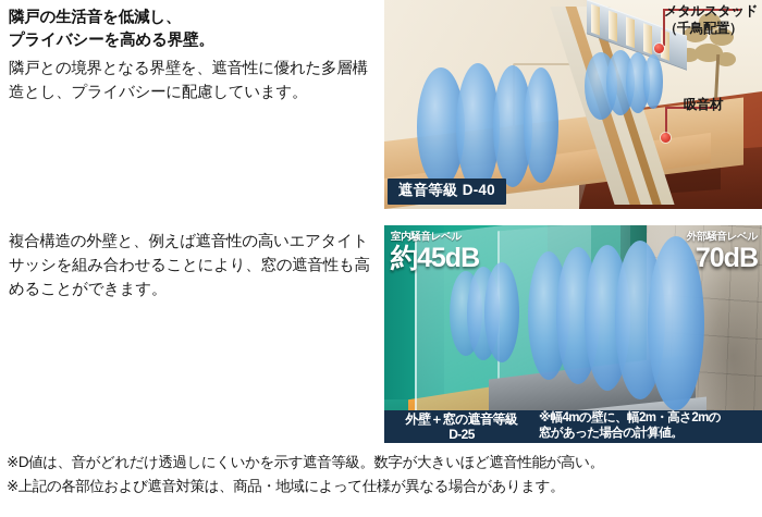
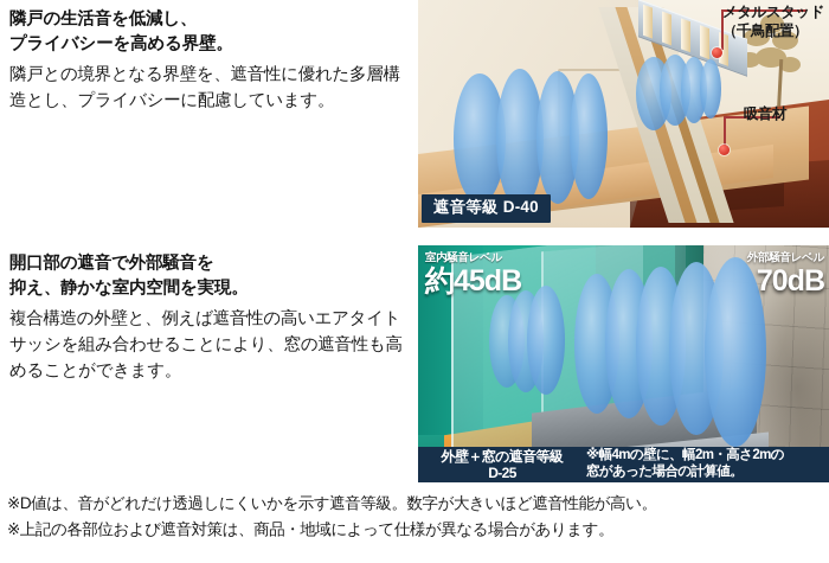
  隣戸の生活音を低減し、
  プライバシーを高める界壁。
  隣戸との境界となる界壁を、遮音性に優れた多層構造とし、プライバシーに配慮しています。
+ 開口部の遮音で外部騒音を
+ 抑え、静かな室内空間を実現。
  複合構造の外壁と、例えば遮音性の高いエアタイトサッシを組み合わせることにより、窓の遮音性も高めることができます。
  メタルスタッド
  （千鳥配置）
  吸音材
  遮音等級 D-40
  室内騒音レベル
  約45dB
  外部騒音レベル
  70dB
  外壁＋窓の遮音等級
  D-25
  ※幅4mの壁に、幅2m・高さ2mの
  窓があった場合の計算値。
  ※D値は、音がどれだけ透過しにくいかを示す遮音等級。数字が大きいほど遮音性能が高い。
  ※上記の各部位および遮音対策は、商品・地域によって仕様が異なる場合があります。
